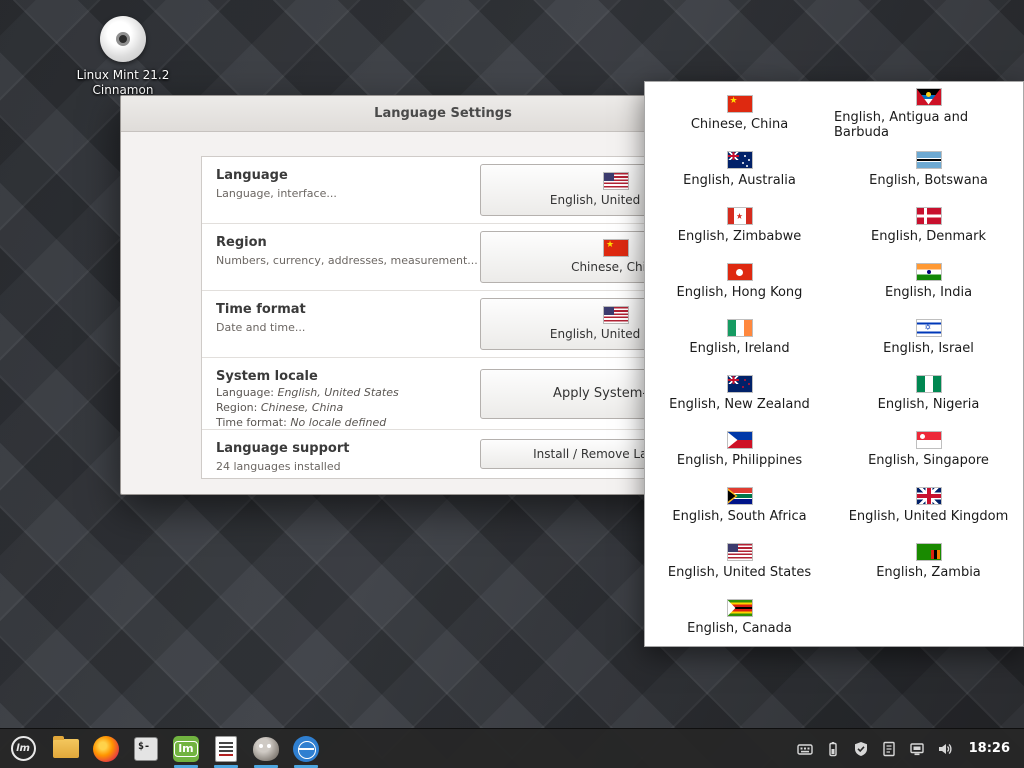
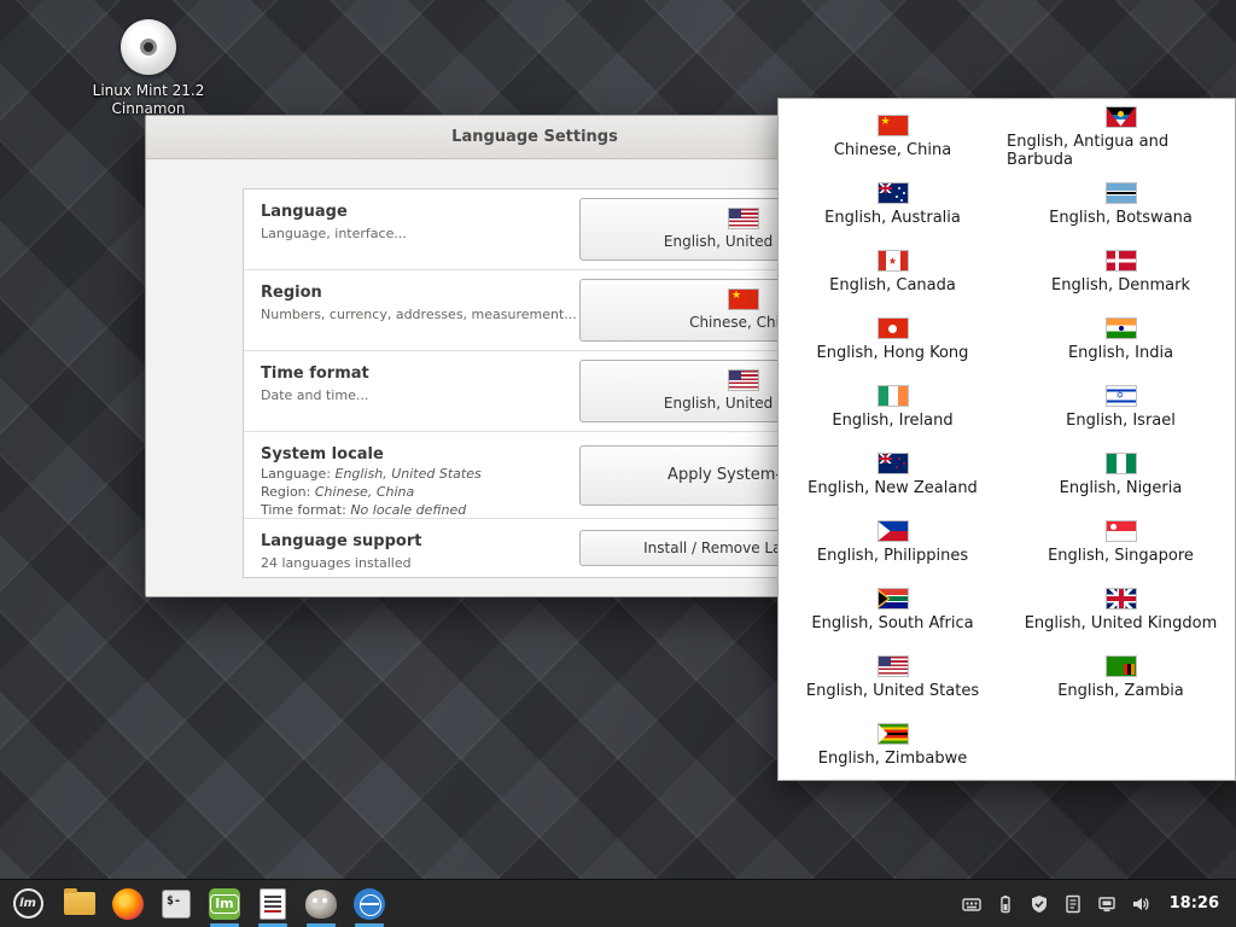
  Linux Mint 21.2
  Cinnamon
  Language Settings
  Language
  Language, interface...
  English, United
  Region
  Numbers, currency, addresses, measurement...
  Chinese, Ch
  Time format
  Date and time...
  English, United
  System locale
  Language: English, United States
  Region: Chinese, China
  Time format: No locale defined
  Language support
  24 languages installed
  Chinese, China
  English, Antigua and Barbuda
  English, Australia
  English, Botswana
- English, Zimbabwe
+ English, Canada
  English, Denmark
  English, Hong Kong
  English, India
  English, Ireland
  English, Israel
  English, New Zealand
  English, Nigeria
  English, Philippines
  English, Singapore
  English, South Africa
  English, United Kingdom
  English, United States
  English, Zambia
- English, Canada
+ English, Zimbabwe
  lm
  $-
  lm
  18:26
